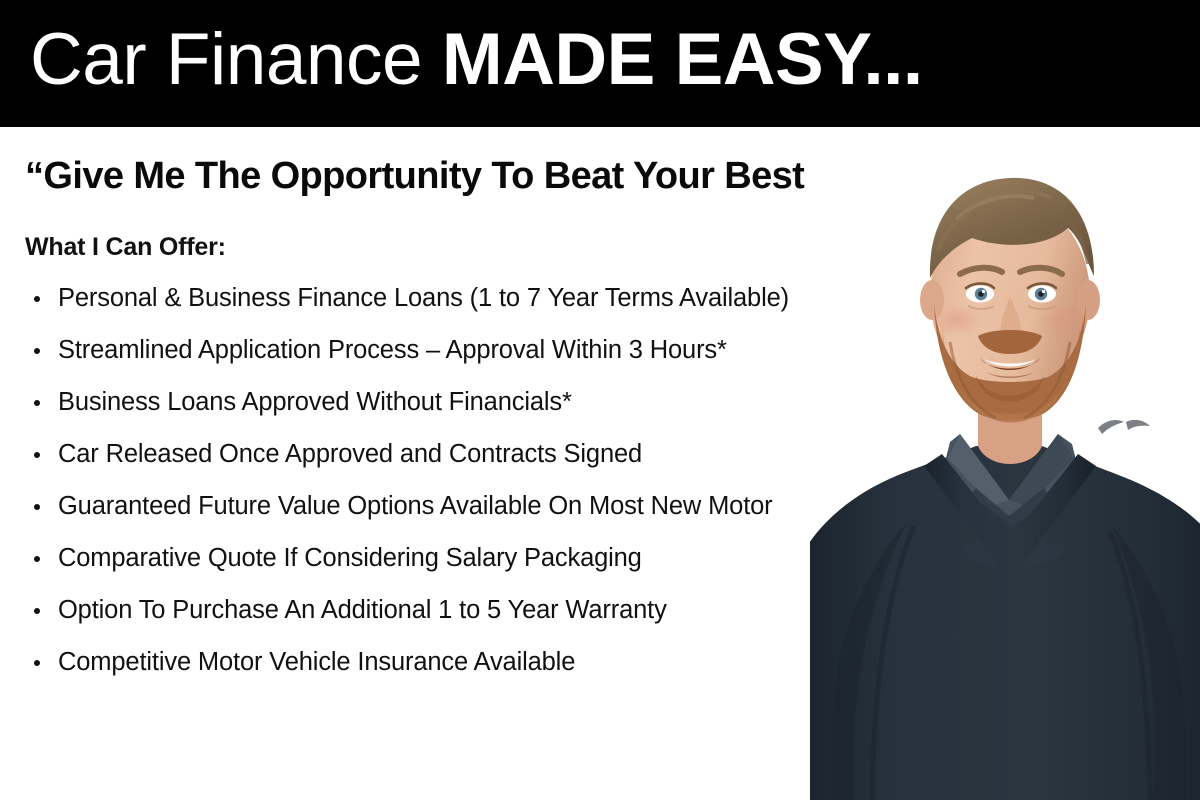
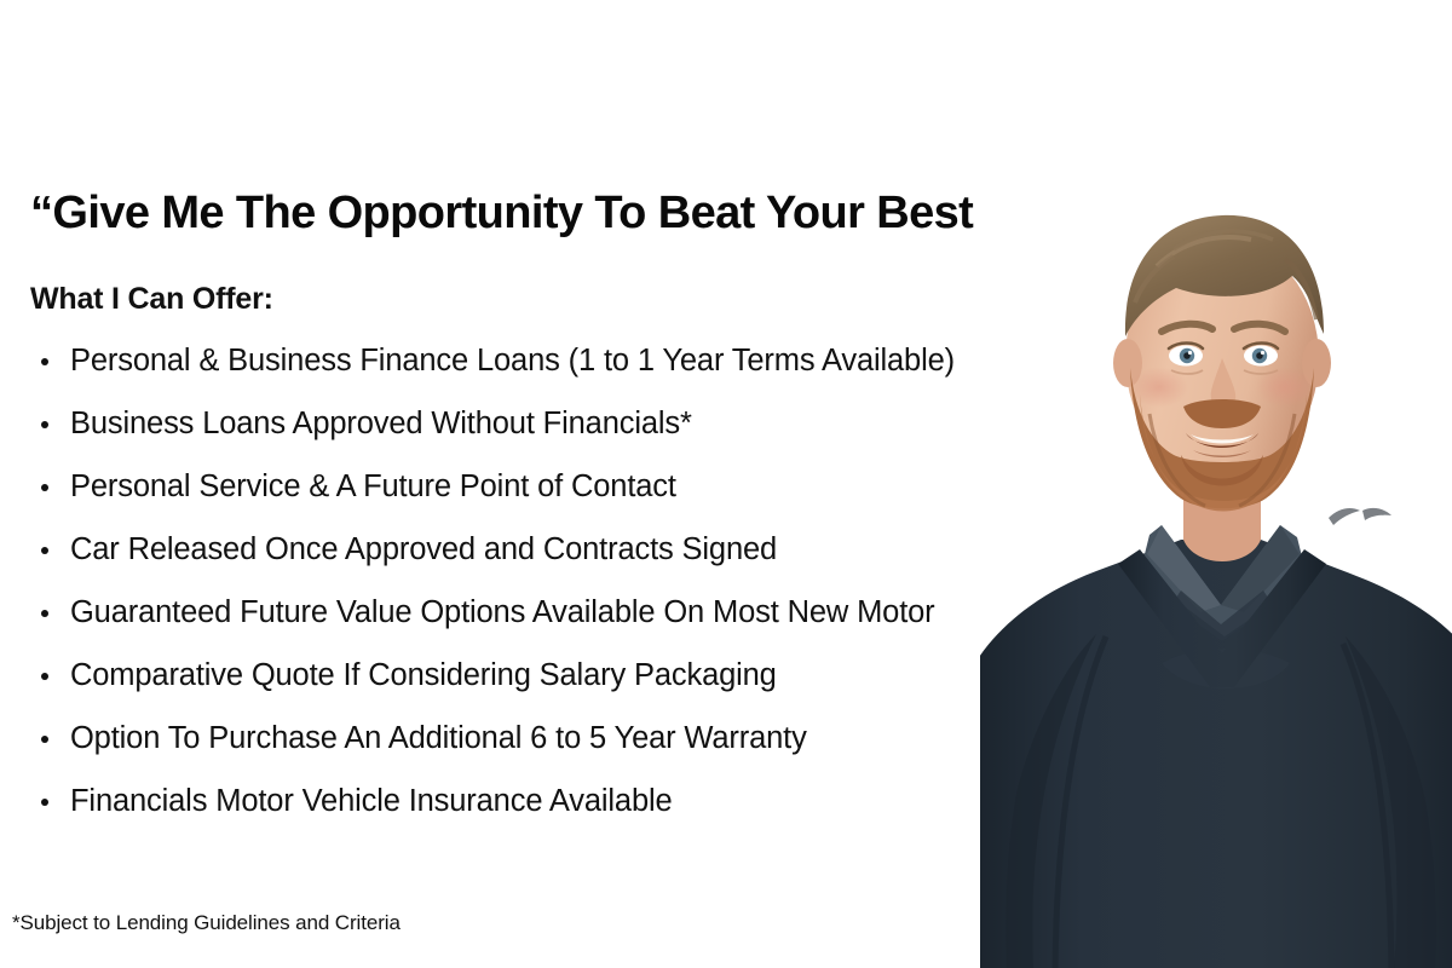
- Car Finance MADE EASY...
  “Give Me The Opportunity To Beat Your Best
  What I Can Offer:
- Personal & Business Finance Loans (1 to 7 Year Terms Available)
+ Personal & Business Finance Loans (1 to 1 Year Terms Available)
- Streamlined Application Process – Approval Within 3 Hours*
  Business Loans Approved Without Financials*
+ Personal Service & A Future Point of Contact
  Car Released Once Approved and Contracts Signed
  Guaranteed Future Value Options Available On Most New Motor
  Comparative Quote If Considering Salary Packaging
- Option To Purchase An Additional 1 to 5 Year Warranty
+ Option To Purchase An Additional 6 to 5 Year Warranty
- Competitive Motor Vehicle Insurance Available
+ Financials Motor Vehicle Insurance Available
+ *Subject to Lending Guidelines and Criteria
